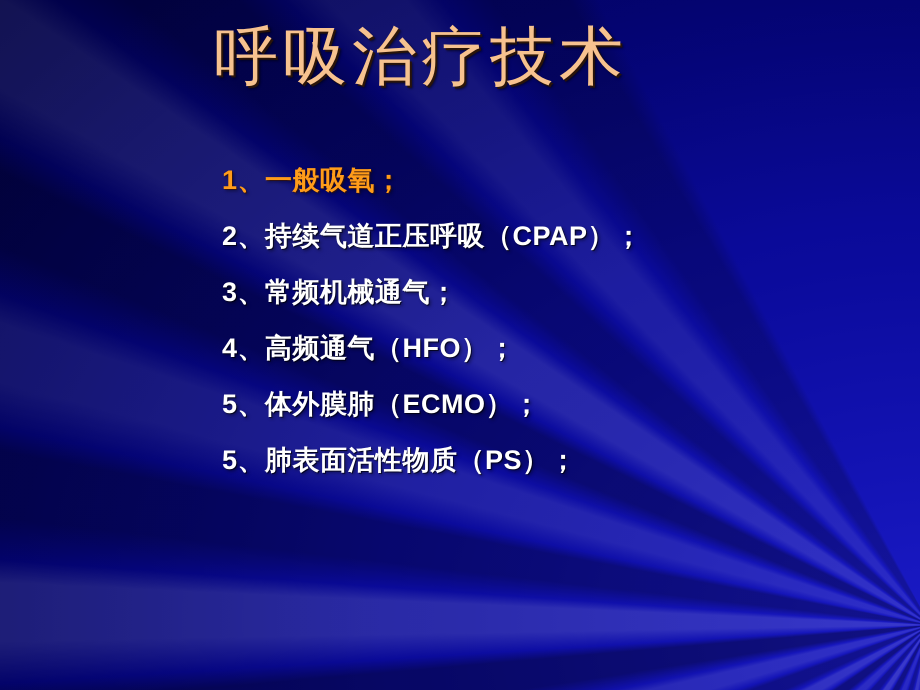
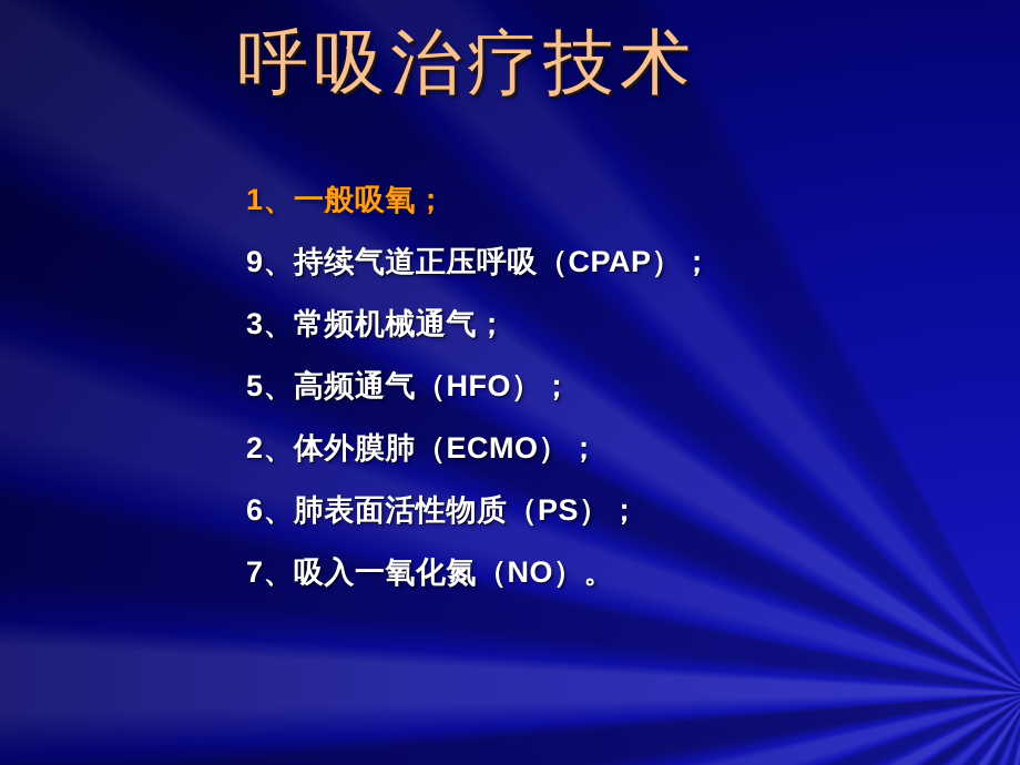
  呼吸治疗技术
  1、一般吸氧；
- 2、持续气道正压呼吸（CPAP）；
+ 9、持续气道正压呼吸（CPAP）；
  3、常频机械通气；
- 4、高频通气（HFO）；
+ 5、高频通气（HFO）；
- 5、体外膜肺（ECMO）；
+ 2、体外膜肺（ECMO）；
- 5、肺表面活性物质（PS）；
+ 6、肺表面活性物质（PS）；
+ 7、吸入一氧化氮（NO）。
